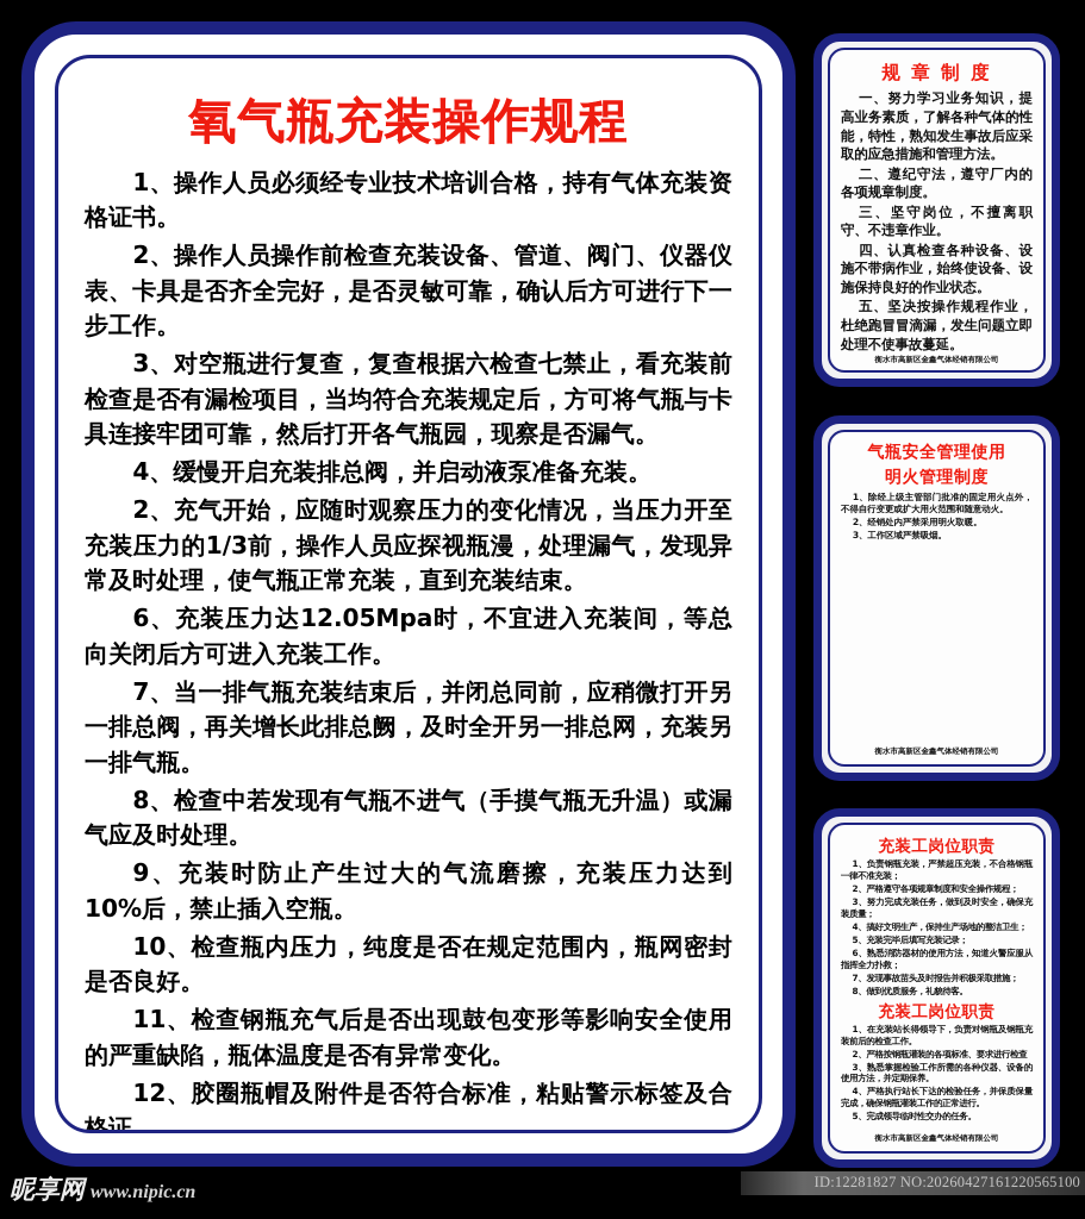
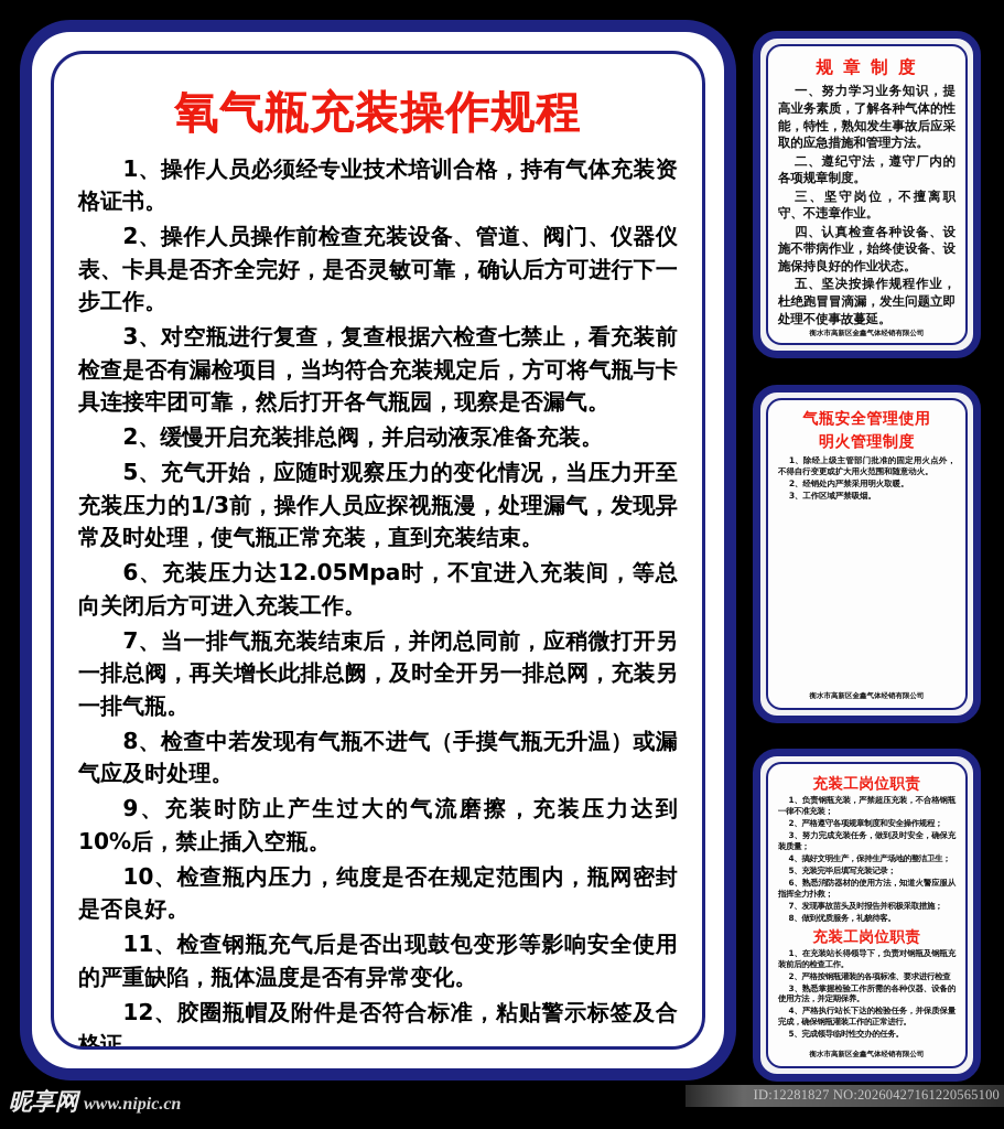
  氧气瓶充装操作规程
  1、操作人员必须经专业技术培训合格，持有气体充装资格证书。
  2、操作人员操作前检查充装设备、管道、阀门、仪器仪表、卡具是否齐全完好，是否灵敏可靠，确认后方可进行下一步工作。
  3、对空瓶进行复查，复查根据六检查七禁止，看充装前检查是否有漏检项目，当均符合充装规定后，方可将气瓶与卡具连接牢团可靠，然后打开各气瓶园，现察是否漏气。
- 4、缓慢开启充装排总阀，并启动液泵准备充装。
+ 2、缓慢开启充装排总阀，并启动液泵准备充装。
- 2、充气开始，应随时观察压力的变化情况，当压力开至充装压力的1/3前，操作人员应探视瓶漫，处理漏气，发现异常及时处理，使气瓶正常充装，直到充装结束。
+ 5、充气开始，应随时观察压力的变化情况，当压力开至充装压力的1/3前，操作人员应探视瓶漫，处理漏气，发现异常及时处理，使气瓶正常充装，直到充装结束。
  6、充装压力达12.05Mpa时，不宜进入充装间，等总向关闭后方可进入充装工作。
  7、当一排气瓶充装结束后，并闭总同前，应稍微打开另一排总阀，再关增长此排总阙，及时全开另一排总网，充装另一排气瓶。
  8、检查中若发现有气瓶不进气（手摸气瓶无升温）或漏气应及时处理。
  9、充装时防止产生过大的气流磨擦，充装压力达到10%后，禁止插入空瓶。
  10、检查瓶内压力，纯度是否在规定范围内，瓶网密封是否良好。
  11、检查钢瓶充气后是否出现鼓包变形等影响安全使用的严重缺陷，瓶体温度是否有异常变化。
  12、胶圈瓶帽及附件是否符合标准，粘贴警示标签及合格证。
  规 章 制 度
  一、努力学习业务知识，提高业务素质，了解各种气体的性能，特性，熟知发生事故后应采取的应急措施和管理方法。
  二、遵纪守法，遵守厂内的各项规章制度。
  三、坚守岗位，不擅离职守、不违章作业。
  四、认真检查各种设备、设施不带病作业，始终使设备、设施保持良好的作业状态。
  五、坚决按操作规程作业，杜绝跑冒冒滴漏，发生问题立即处理不使事故蔓延。
  衡水市高新区金鑫气体经销有限公司
  气瓶安全管理使用
  明火管理制度
  1、除经上级主管部门批准的固定用火点外，不得自行变更或扩大用火范围和随意动火。
  2、经销处内严禁采用明火取暖。
  3、工作区域严禁吸烟。
  衡水市高新区金鑫气体经销有限公司
  充装工岗位职责
  1、负责钢瓶充装，严禁超压充装，不合格钢瓶一律不准充装；
  2、严格遵守各项规章制度和安全操作规程；
  3、努力完成充装任务，做到及时安全，确保充装质量；
  4、搞好文明生产，保持生产场地的整洁卫生；
  5、充装完毕后填写充装记录；
  6、熟悉消防器材的使用方法，知道火警应服从指挥全力扑救；
  7、发现事故苗头及时报告并积极采取措施；
  8、做到优质服务，礼貌待客。
  充装工岗位职责
  1、在充装站长得领导下，负责对钢瓶及钢瓶充装前后的检查工作。
  2、严格按钢瓶灌装的各项标准、要求进行检查
  3、熟悉掌握检验工作所需的各种仪器、设备的使用方法，并定期保养。
  4、严格执行站长下达的检验任务，并保质保量完成，确保钢瓶灌装工作的正常进行。
  5、完成领导临时性交办的任务。
  衡水市高新区金鑫气体经销有限公司
  昵享网
  www.nipic.cn
  ID:12281827 NO:20260427161220565100
